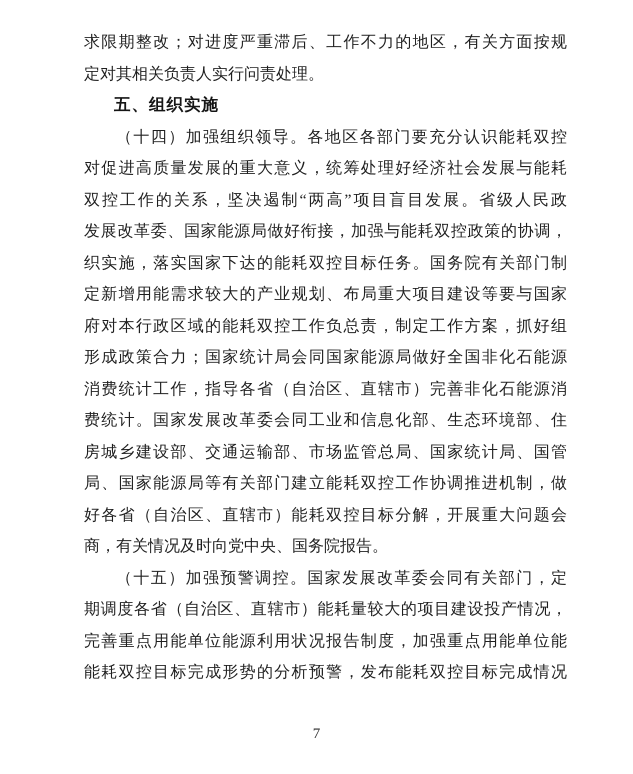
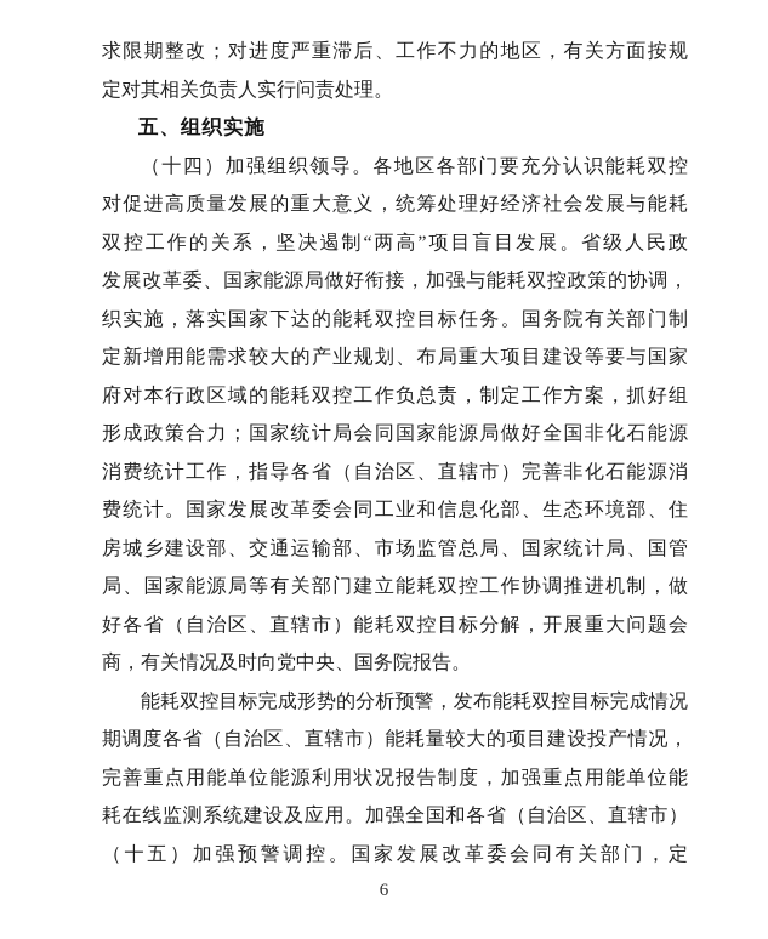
  求限期整改；对进度严重滞后、工作不力的地区，有关方面按规
  定对其相关负责人实行问责处理。
  五、组织实施
  （十四）加强组织领导。各地区各部门要充分认识能耗双控
  对促进高质量发展的重大意义，统筹处理好经济社会发展与能耗
  双控工作的关系，坚决遏制“两高”项目盲目发展。省级人民政
  发展改革委、国家能源局做好衔接，加强与能耗双控政策的协调，
  织实施，落实国家下达的能耗双控目标任务。国务院有关部门制
  定新增用能需求较大的产业规划、布局重大项目建设等要与国家
  府对本行政区域的能耗双控工作负总责，制定工作方案，抓好组
  形成政策合力；国家统计局会同国家能源局做好全国非化石能源
  消费统计工作，指导各省（自治区、直辖市）完善非化石能源消
  费统计。国家发展改革委会同工业和信息化部、生态环境部、住
  房城乡建设部、交通运输部、市场监管总局、国家统计局、国管
  局、国家能源局等有关部门建立能耗双控工作协调推进机制，做
  好各省（自治区、直辖市）能耗双控目标分解，开展重大问题会
  商，有关情况及时向党中央、国务院报告。
- （十五）加强预警调控。国家发展改革委会同有关部门，定
+ 能耗双控目标完成形势的分析预警，发布能耗双控目标完成情况
  期调度各省（自治区、直辖市）能耗量较大的项目建设投产情况，
  完善重点用能单位能源利用状况报告制度，加强重点用能单位能
+ 耗在线监测系统建设及应用。加强全国和各省（自治区、直辖市）
- 能耗双控目标完成形势的分析预警，发布能耗双控目标完成情况
+ （十五）加强预警调控。国家发展改革委会同有关部门，定
- 7
+ 6
